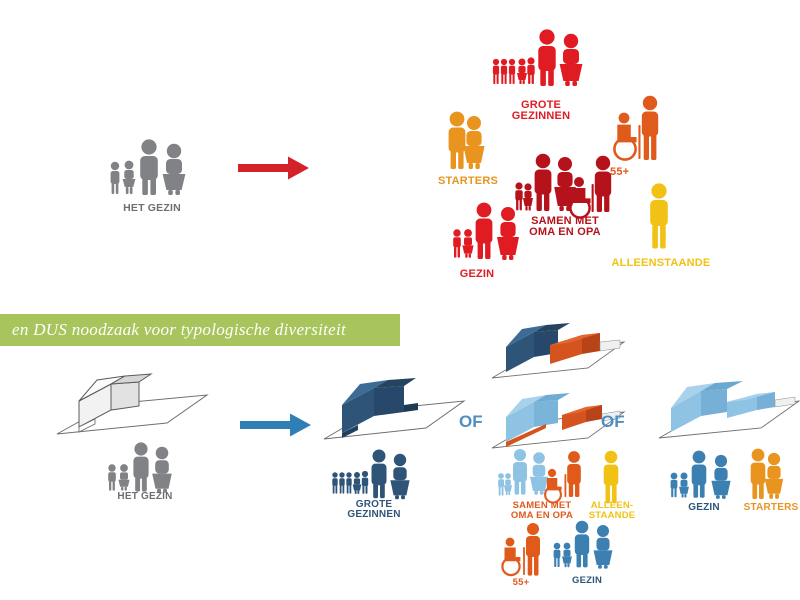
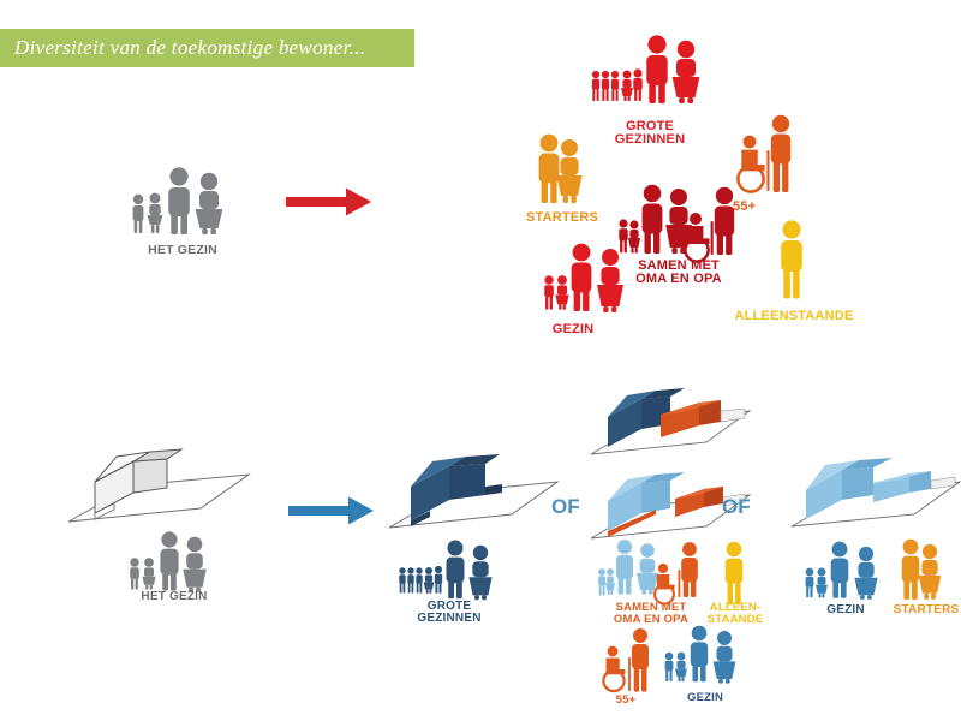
+ Diversiteit van de toekomstige bewoner...
  HET GEZIN
  GROTE
  GEZINNEN
  STARTERS
  55+
  SAMEN MET
  OMA EN OPA
  GEZIN
  ALLEENSTAANDE
- en DUS noodzaak voor typologische diversiteit
  HET GEZIN
  GROTE
  GEZINNEN
  OF
  SAMEN MET
  OMA EN OPA
  ALLEEN-
  STAANDE
  55+
  GEZIN
  OF
  GEZIN
  STARTERS
